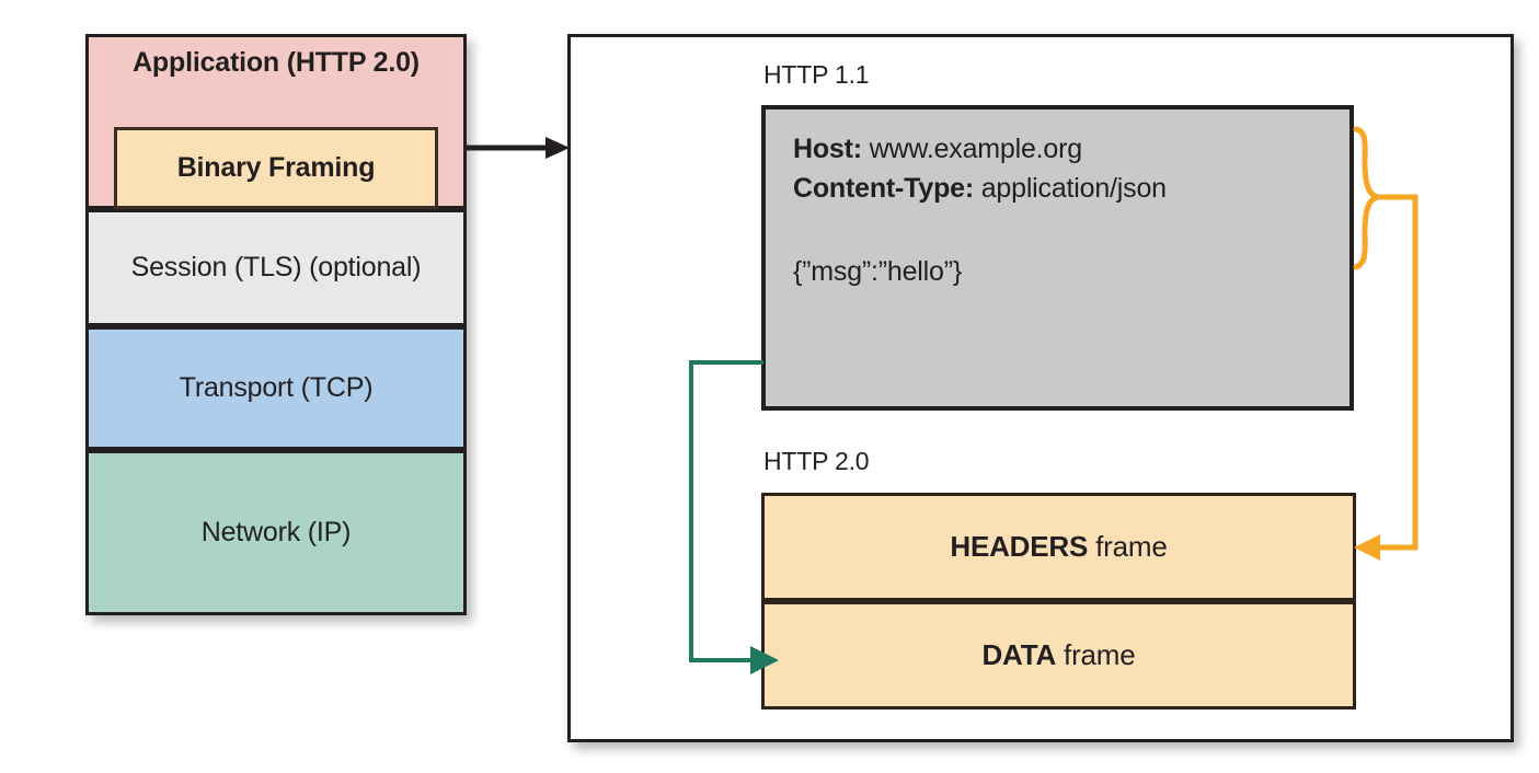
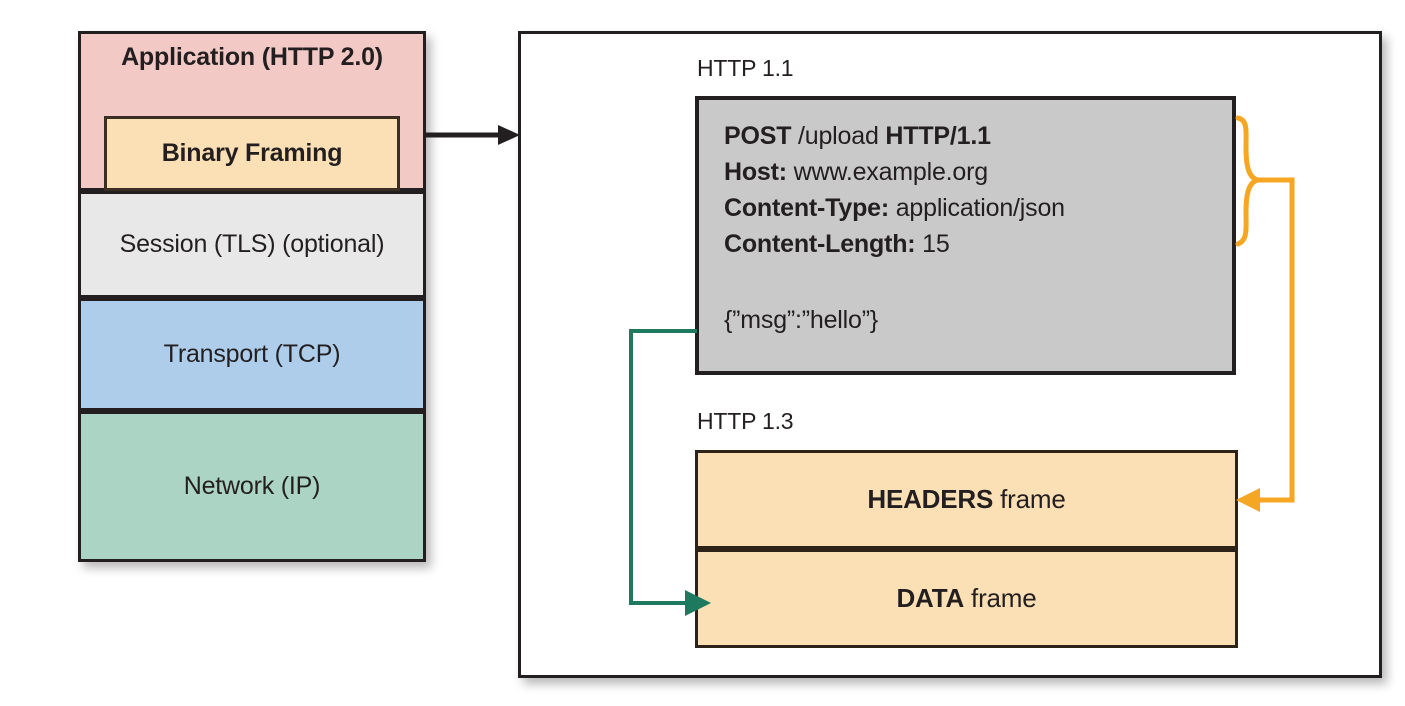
  Application (HTTP 2.0)
  Binary Framing
  Session (TLS) (optional)
  Transport (TCP)
  Network (IP)
  HTTP 1.1
+ POST /upload HTTP/1.1
  Host: www.example.org
  Content-Type: application/json
+ Content-Length: 15
  {”msg”:”hello”}
- HTTP 2.0
+ HTTP 1.3
  HEADERS frame
  DATA frame
